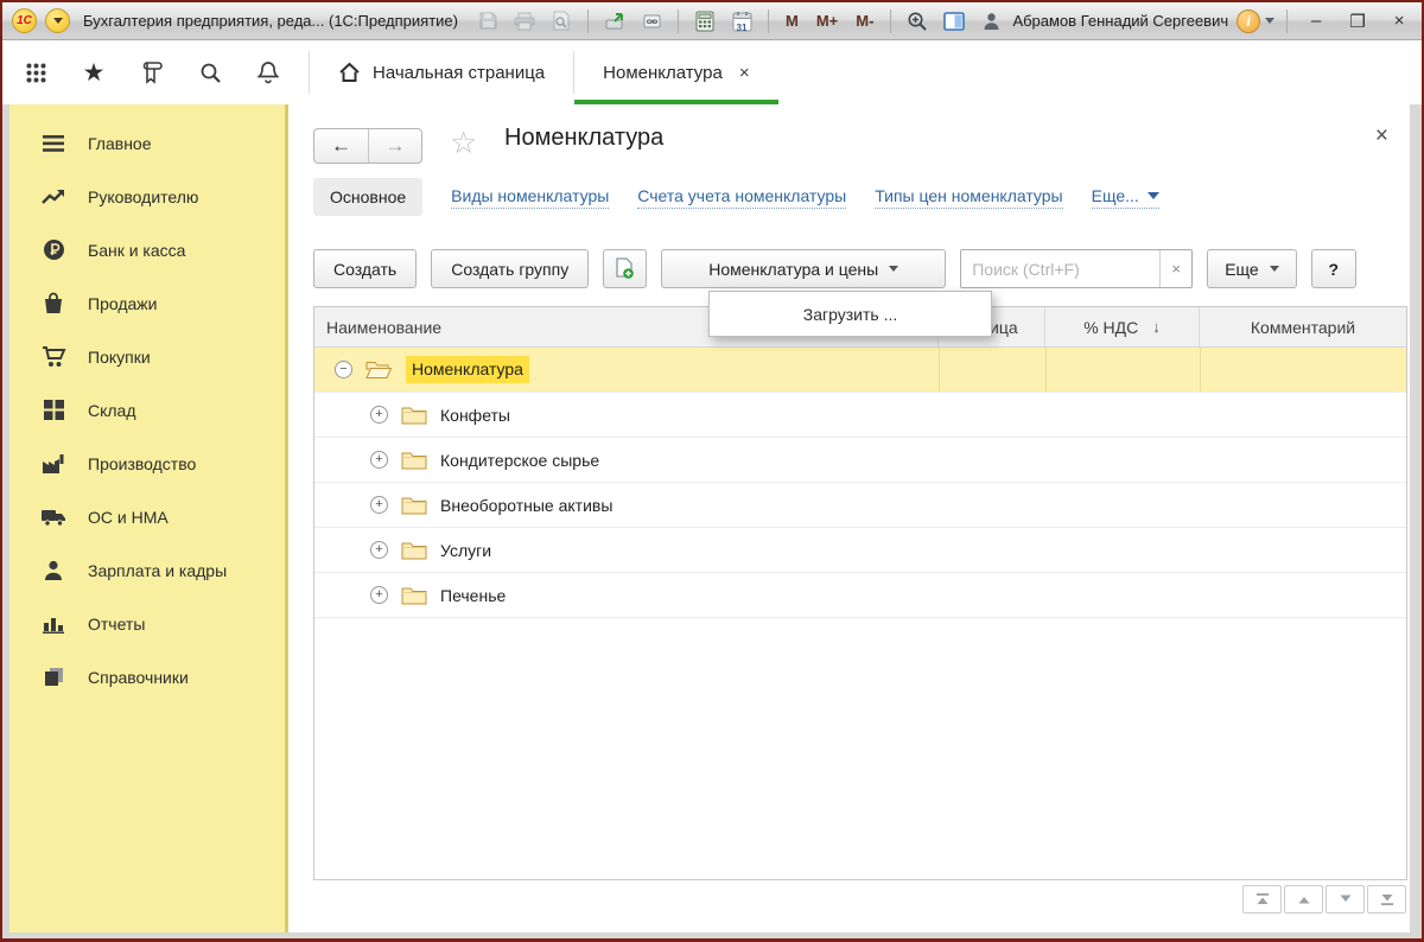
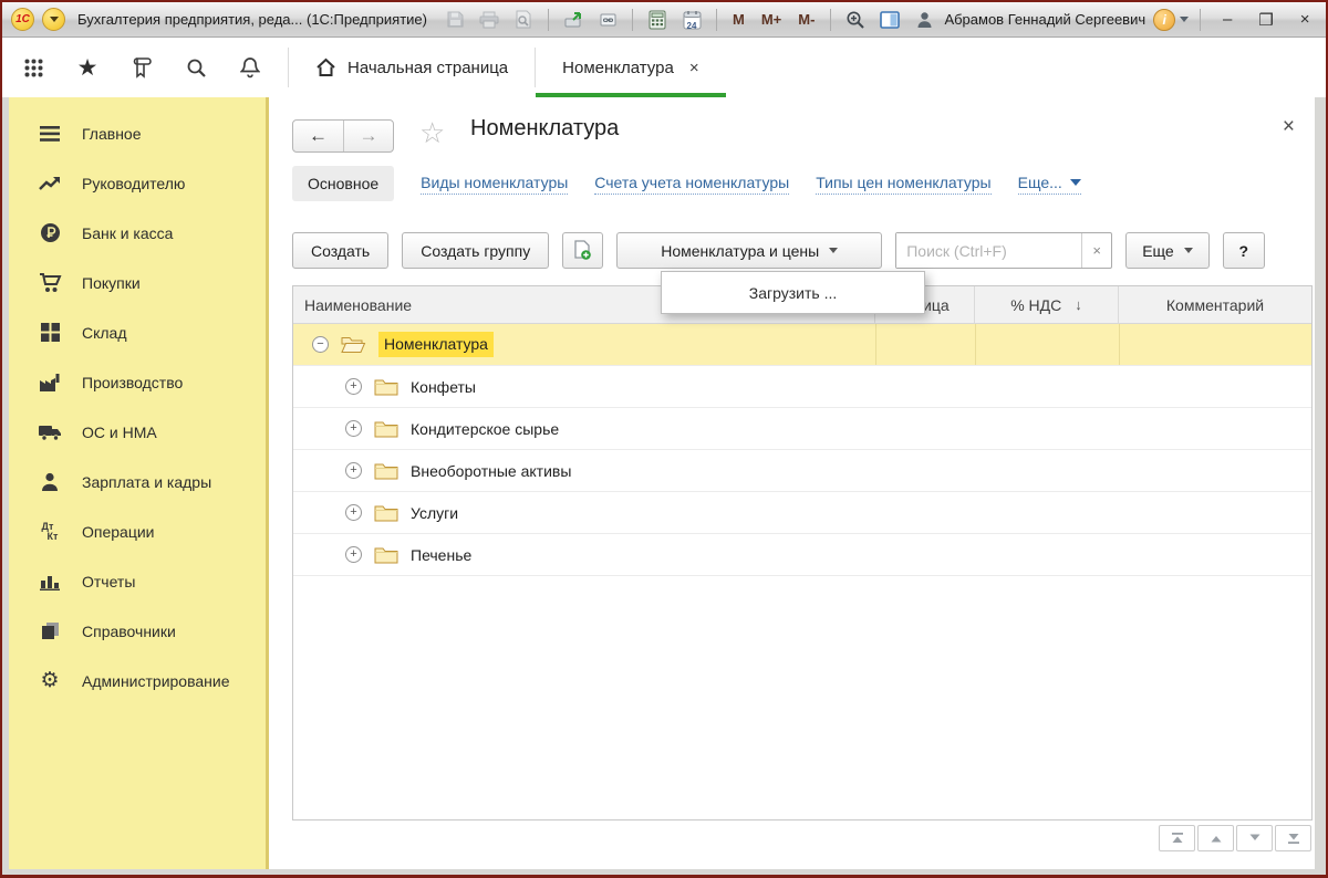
  1С
  Бухгалтерия предприятия, реда... (1С:Предприятие)
- 31
+ 24
  M
  M+
  M-
  Абрамов Геннадий Сергеевич
  i
  –
  ❒
  ×
  ★
  Начальная страница
  Номенклатура
  ×
  Главное
  Руководителю
  Банк и касса
- Продажи
  Покупки
  Склад
  Производство
  ОС и НМА
  Зарплата и кадры
+ Дт
+ Кт
+ Операции
  Отчеты
  Справочники
+ ⚙
+ Администрирование
  ←
  →
  ☆
  Номенклатура
  ×
  Основное
  Виды номенклатуры
  Счета учета номенклатуры
  Типы цен номенклатуры
  Еще...
  Создать
  Создать группу
  Номенклатура и цены
  Поиск (Ctrl+F)
  ×
  Еще
  ?
  Наименование
  % НДС
  ↓
  Комментарий
  −
  Номенклатура
  +
  Конфеты
  +
  Кондитерское сырье
  +
  Внеоборотные активы
  +
  Услуги
  +
  Печенье
  Загрузить ...
